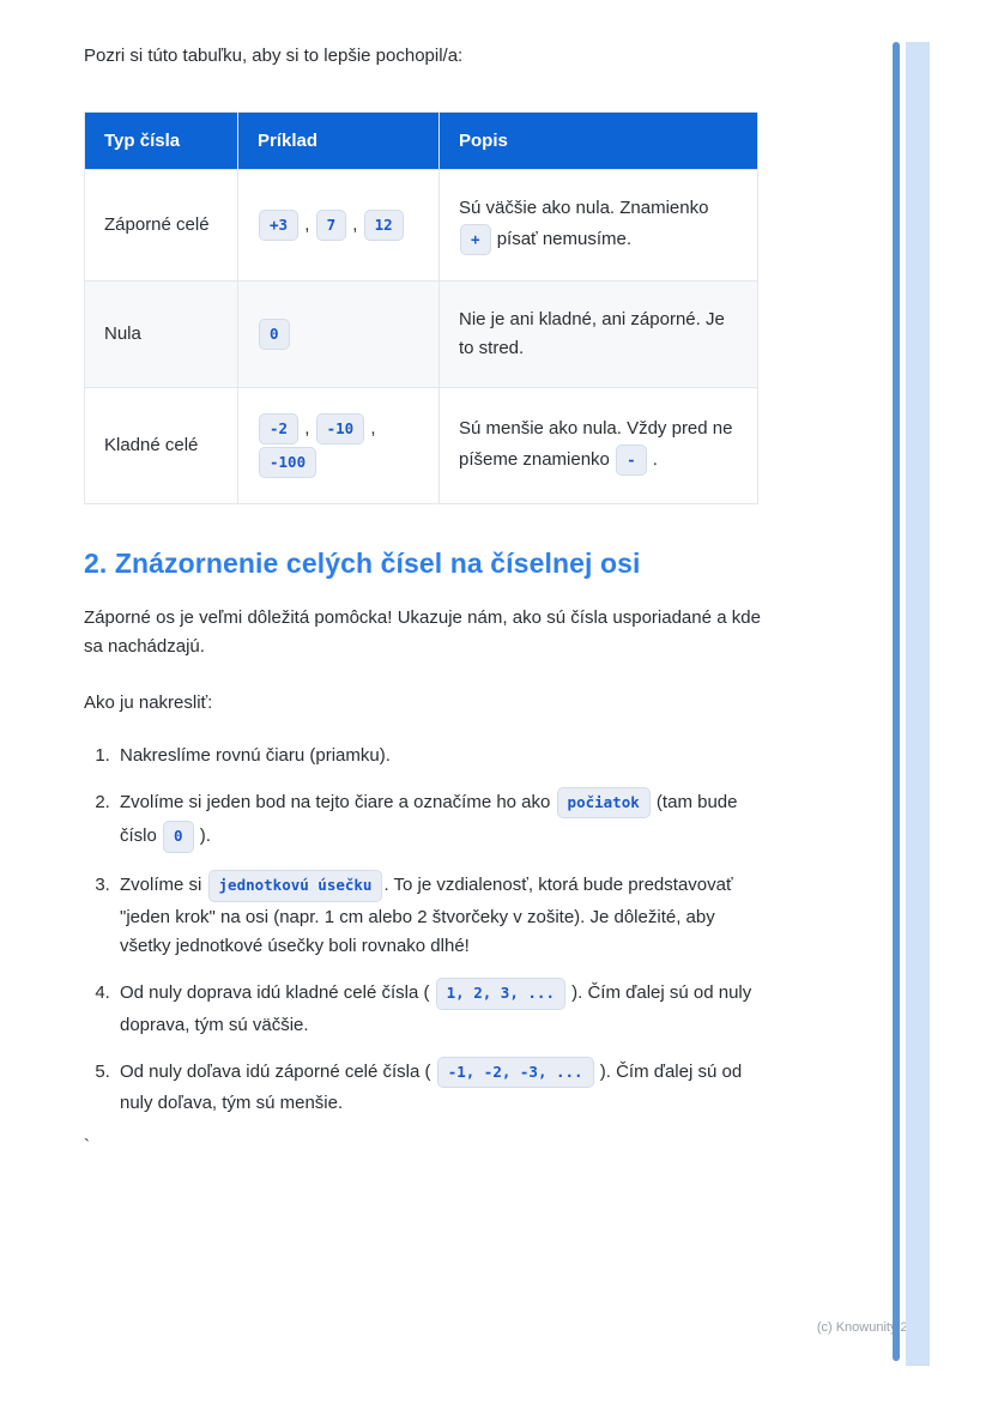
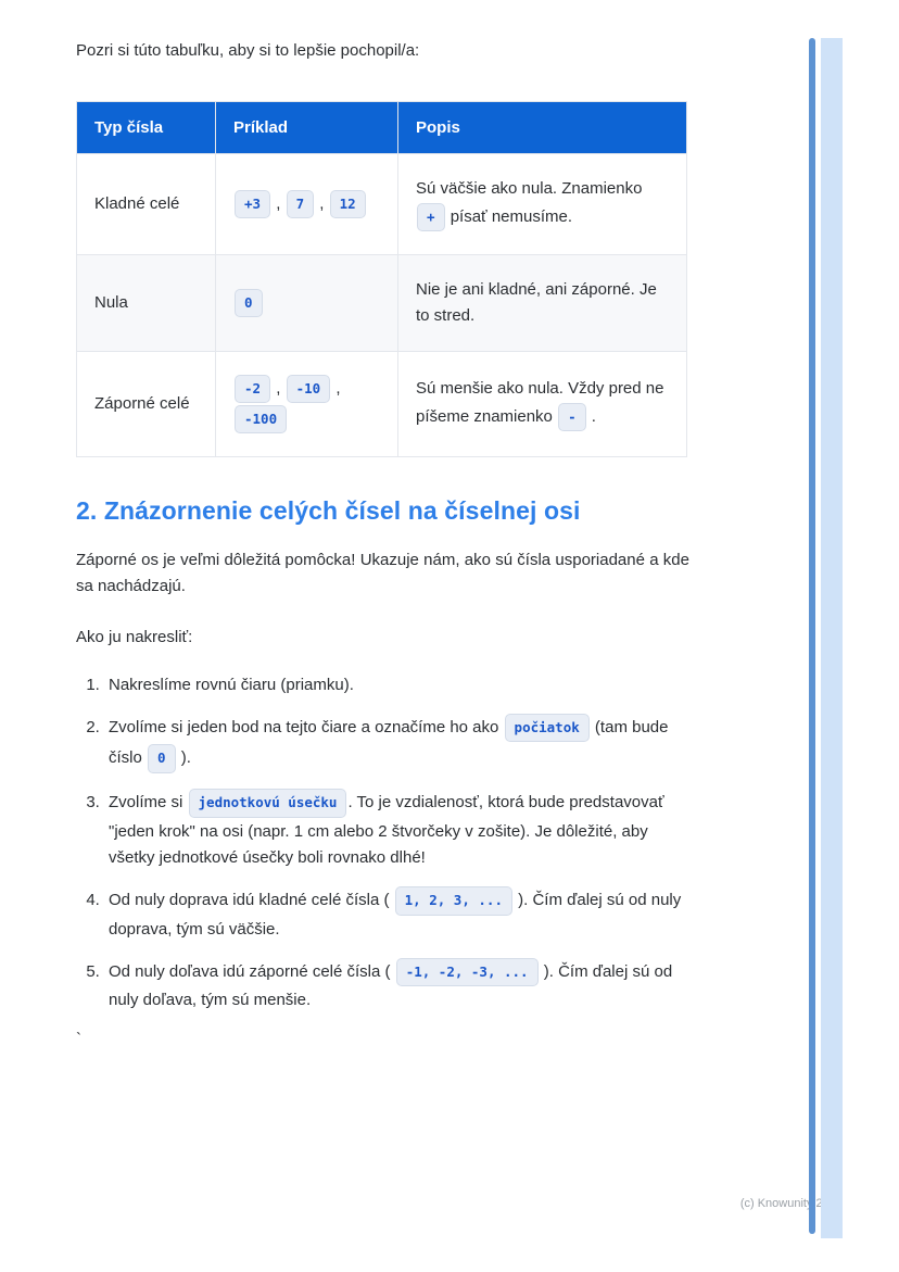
  Pozri si túto tabuľku, aby si to lepšie pochopil/a:
  Typ čísla	Príklad	Popis
- Záporné celé	+3 , 7 , 12	Sú väčšie ako nula. Znamienko + písať nemusíme.
+ Kladné celé	+3 , 7 , 12	Sú väčšie ako nula. Znamienko + písať nemusíme.
  Nula	0	Nie je ani kladné, ani záporné. Je to stred.
- Kladné celé	-2 , -10 , -100	Sú menšie ako nula. Vždy pred ne píšeme znamienko - .
+ Záporné celé	-2 , -10 , -100	Sú menšie ako nula. Vždy pred ne píšeme znamienko - .
  2. Znázornenie celých čísel na číselnej osi
  Záporné os je veľmi dôležitá pomôcka! Ukazuje nám, ako sú čísla usporiadané a kde sa nachádzajú.
  Ako ju nakresliť:
  Nakreslíme rovnú čiaru (priamku).
  Zvolíme si jeden bod na tejto čiare a označíme ho ako počiatok (tam bude číslo 0 ).
  Zvolíme si jednotkovú úsečku . To je vzdialenosť, ktorá bude predstavovať "jeden krok" na osi (napr. 1 cm alebo 2 štvorčeky v zošite). Je dôležité, aby všetky jednotkové úsečky boli rovnako dlhé!
  Od nuly doprava idú kladné celé čísla ( 1, 2, 3, ... ). Čím ďalej sú od nuly doprava, tým sú väčšie.
  Od nuly doľava idú záporné celé čísla ( -1, -2, -3, ... ). Čím ďalej sú od nuly doľava, tým sú menšie.
  `
  (c) Knowunit 2
